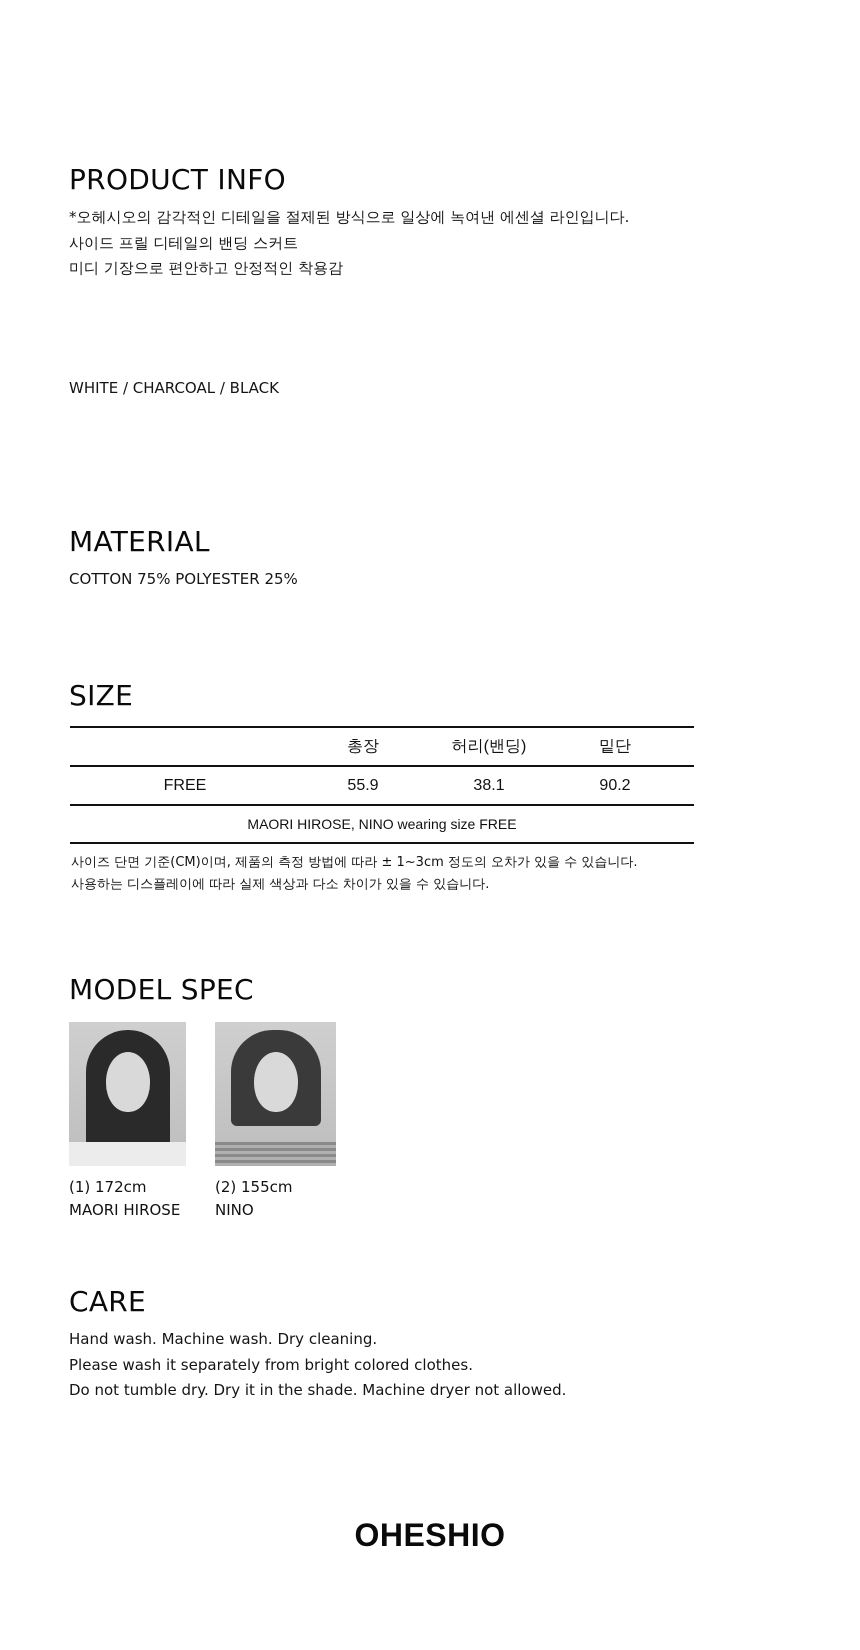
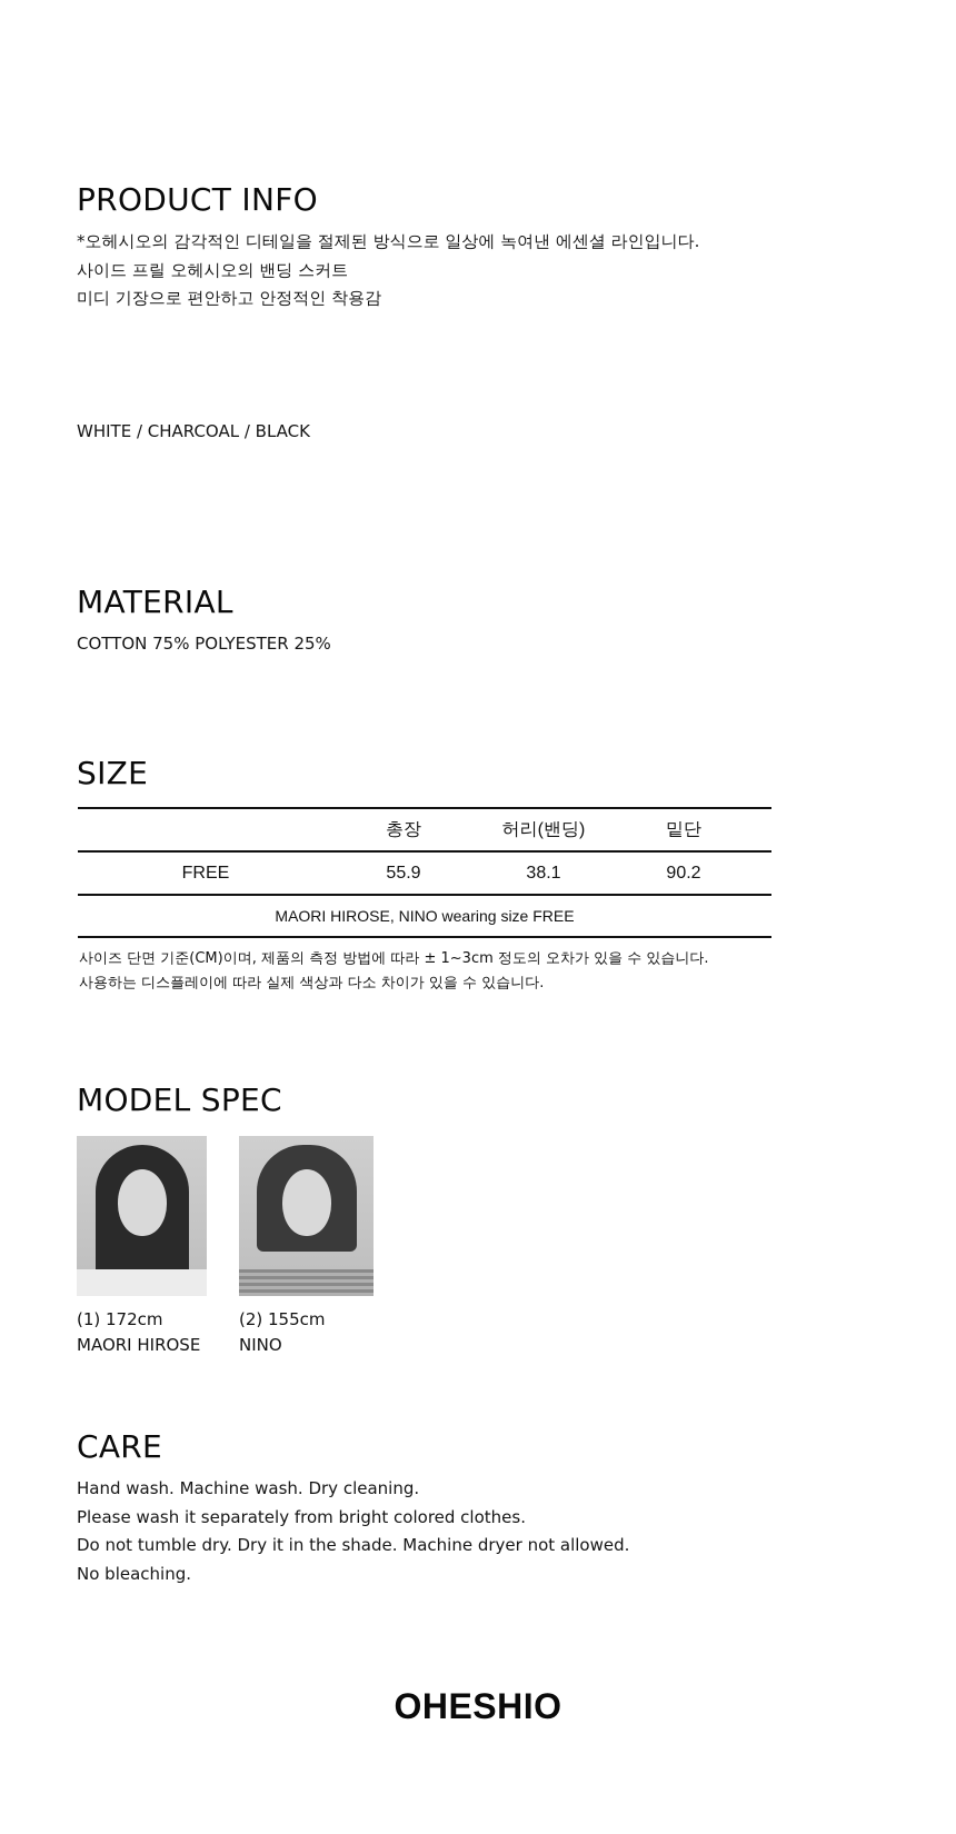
  PRODUCT INFO
  *오헤시오의 감각적인 디테일을 절제된 방식으로 일상에 녹여낸 에센셜 라인입니다.
- 사이드 프릴 디테일의 밴딩 스커트
+ 사이드 프릴 오헤시오의 밴딩 스커트
  미디 기장으로 편안하고 안정적인 착용감
  WHITE / CHARCOAL / BLACK
  MATERIAL
  COTTON 75% POLYESTER 25%
  SIZE
  	총장	허리(밴딩)	밑단
  FREE	55.9	38.1	90.2
  MAORI HIROSE, NINO wearing size FREE
  사이즈 단면 기준(CM)이며, 제품의 측정 방법에 따라 ± 1~3cm 정도의 오차가 있을 수 있습니다.
  사용하는 디스플레이에 따라 실제 색상과 다소 차이가 있을 수 있습니다.
  MODEL SPEC
  (1) 172cm
  MAORI HIROSE
  (2) 155cm
  NINO
  CARE
  Hand wash. Machine wash. Dry cleaning.
  Please wash it separately from bright colored clothes.
  Do not tumble dry. Dry it in the shade. Machine dryer not allowed.
+ No bleaching.
  OHESHIO
